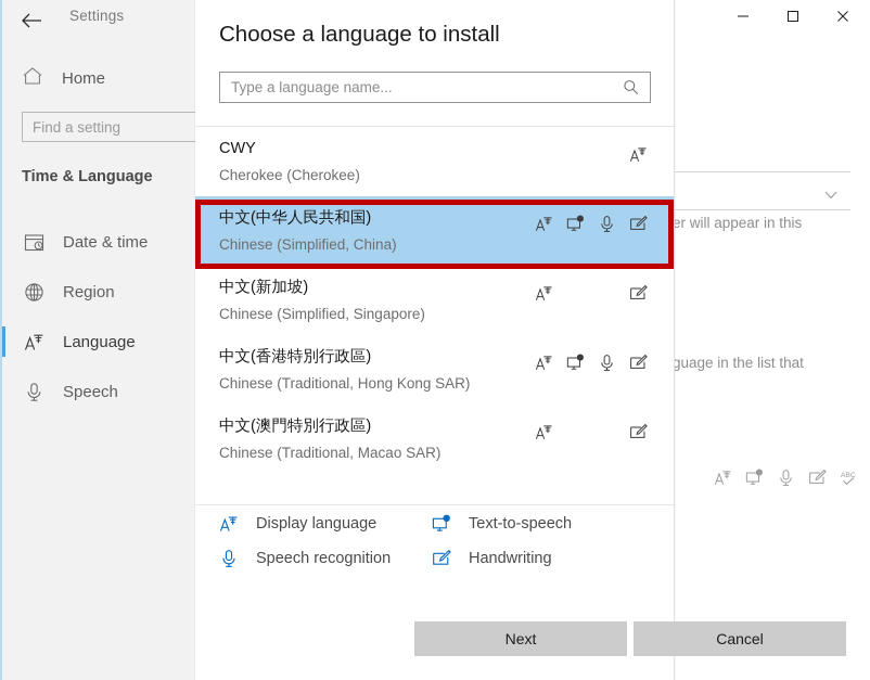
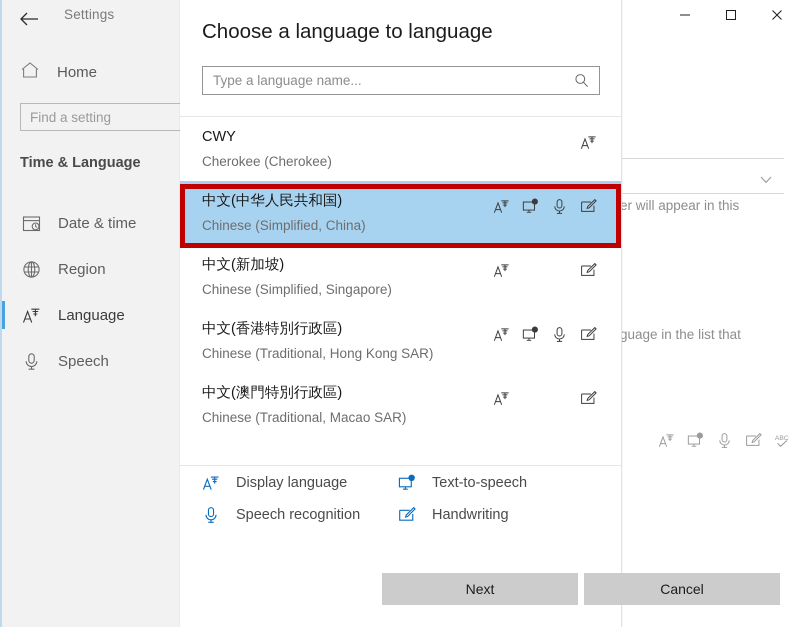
  Settings
  Home
  Find a setting
  Time & Language
  Date & time
  Region
  Language
  Speech
  er will appear in this
  guage in the list that
- Choose a language to install
+ Choose a language to language
  Type a language name...
  CWY
  Cherokee (Cherokee)
  中文(中华人民共和国)
  Chinese (Simplified, China)
  中文(新加坡)
  Chinese (Simplified, Singapore)
  中文(香港特別行政區)
  Chinese (Traditional, Hong Kong SAR)
  中文(澳門特別行政區)
  Chinese (Traditional, Macao SAR)
  Display language
  Text-to-speech
  Speech recognition
  Handwriting
  Next
  Cancel
